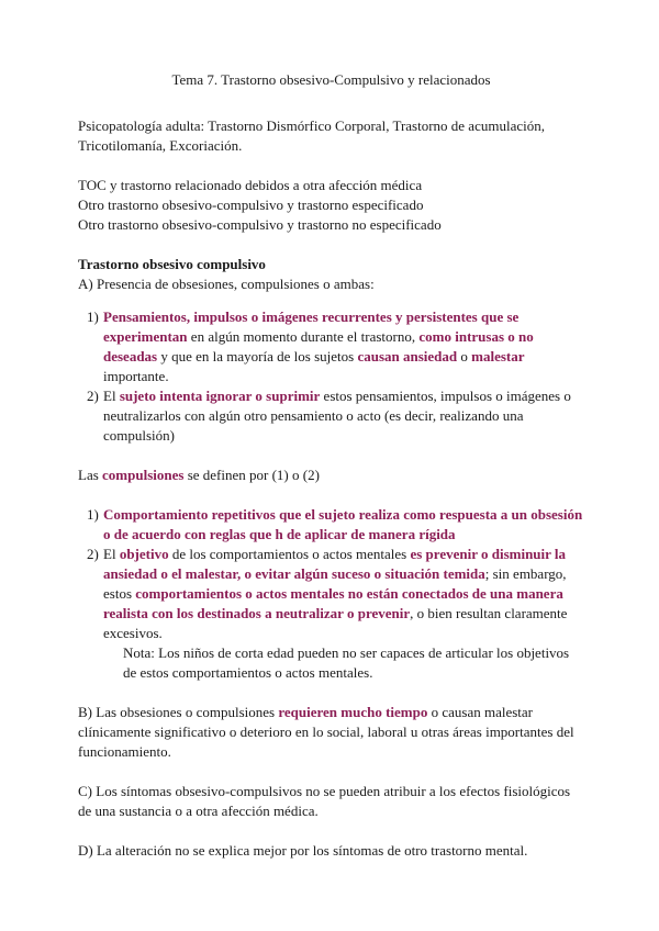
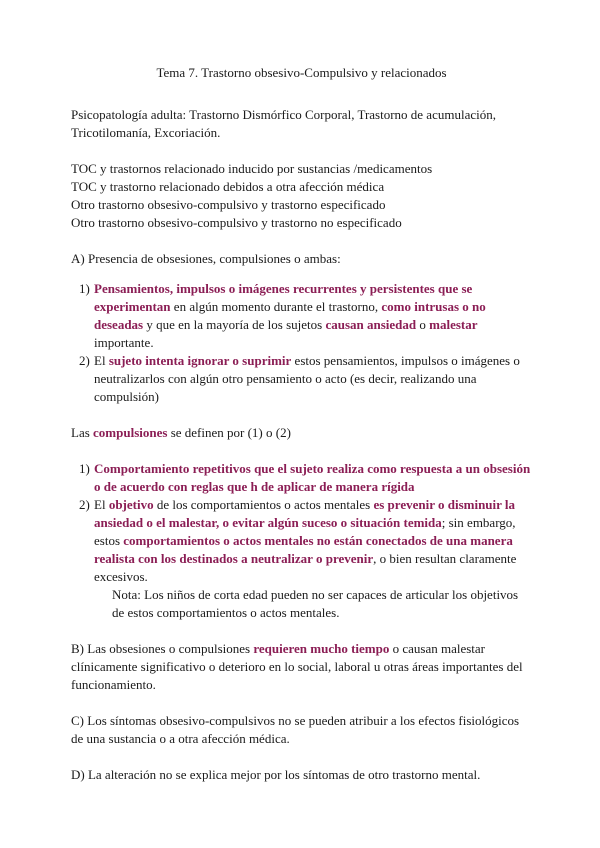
  Tema 7. Trastorno obsesivo-Compulsivo y relacionados
  Psicopatología adulta: Trastorno Dismórfico Corporal, Trastorno de acumulación, Tricotilomanía, Excoriación.
+ TOC y trastornos relacionado inducido por sustancias /medicamentos
  TOC y trastorno relacionado debidos a otra afección médica
  Otro trastorno obsesivo-compulsivo y trastorno especificado
  Otro trastorno obsesivo-compulsivo y trastorno no especificado
- Trastorno obsesivo compulsivo
  A) Presencia de obsesiones, compulsiones o ambas:
  1)
  Pensamientos, impulsos o imágenes recurrentes y persistentes que se experimentan en algún momento durante el trastorno, como intrusas o no deseadas y que en la mayoría de los sujetos causan ansiedad o malestar importante.
  2)
  El sujeto intenta ignorar o suprimir estos pensamientos, impulsos o imágenes o neutralizarlos con algún otro pensamiento o acto (es decir, realizando una compulsión)
  Las compulsiones se definen por (1) o (2)
  1)
  Comportamiento repetitivos que el sujeto realiza como respuesta a un obsesión o de acuerdo con reglas que h de aplicar de manera rígida
  2)
  El objetivo de los comportamientos o actos mentales es prevenir o disminuir la ansiedad o el malestar, o evitar algún suceso o situación temida; sin embargo, estos comportamientos o actos mentales no están conectados de una manera realista con los destinados a neutralizar o prevenir, o bien resultan claramente excesivos.
  Nota: Los niños de corta edad pueden no ser capaces de articular los objetivos de estos comportamientos o actos mentales.
  B) Las obsesiones o compulsiones requieren mucho tiempo o causan malestar clínicamente significativo o deterioro en lo social, laboral u otras áreas importantes del funcionamiento.
  C) Los síntomas obsesivo-compulsivos no se pueden atribuir a los efectos fisiológicos de una sustancia o a otra afección médica.
  D) La alteración no se explica mejor por los síntomas de otro trastorno mental.
